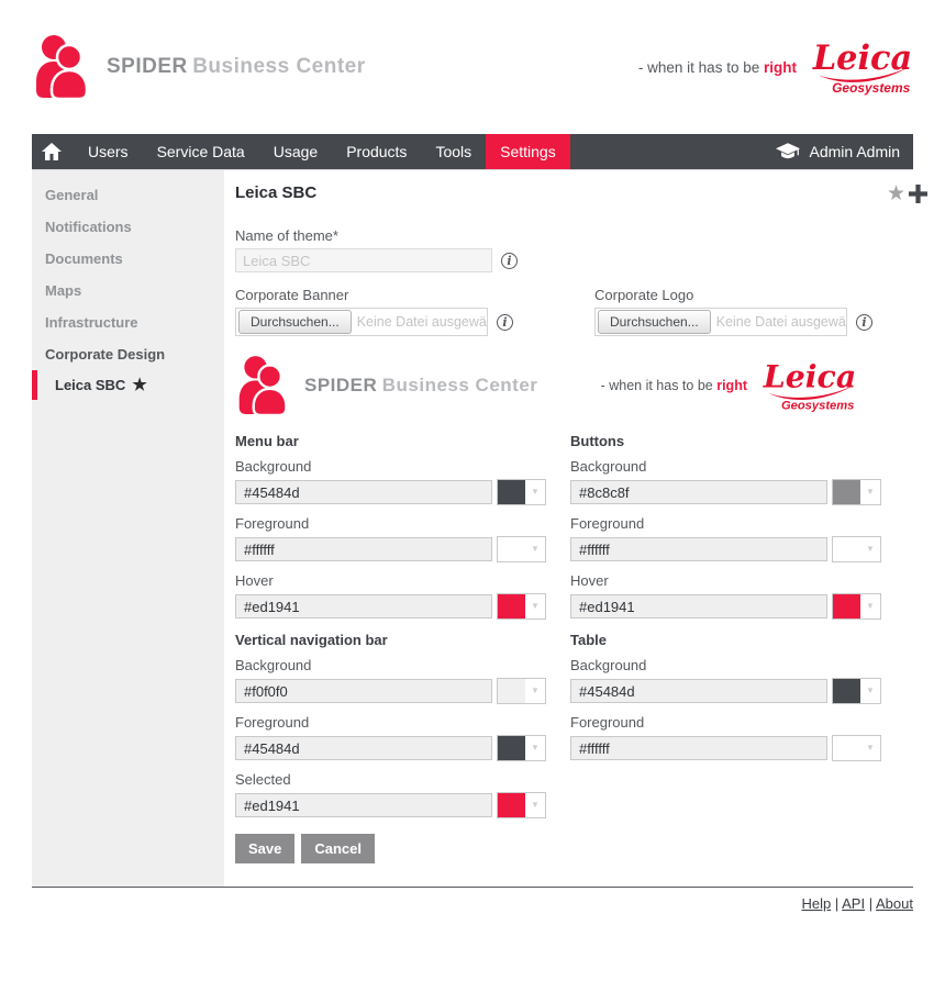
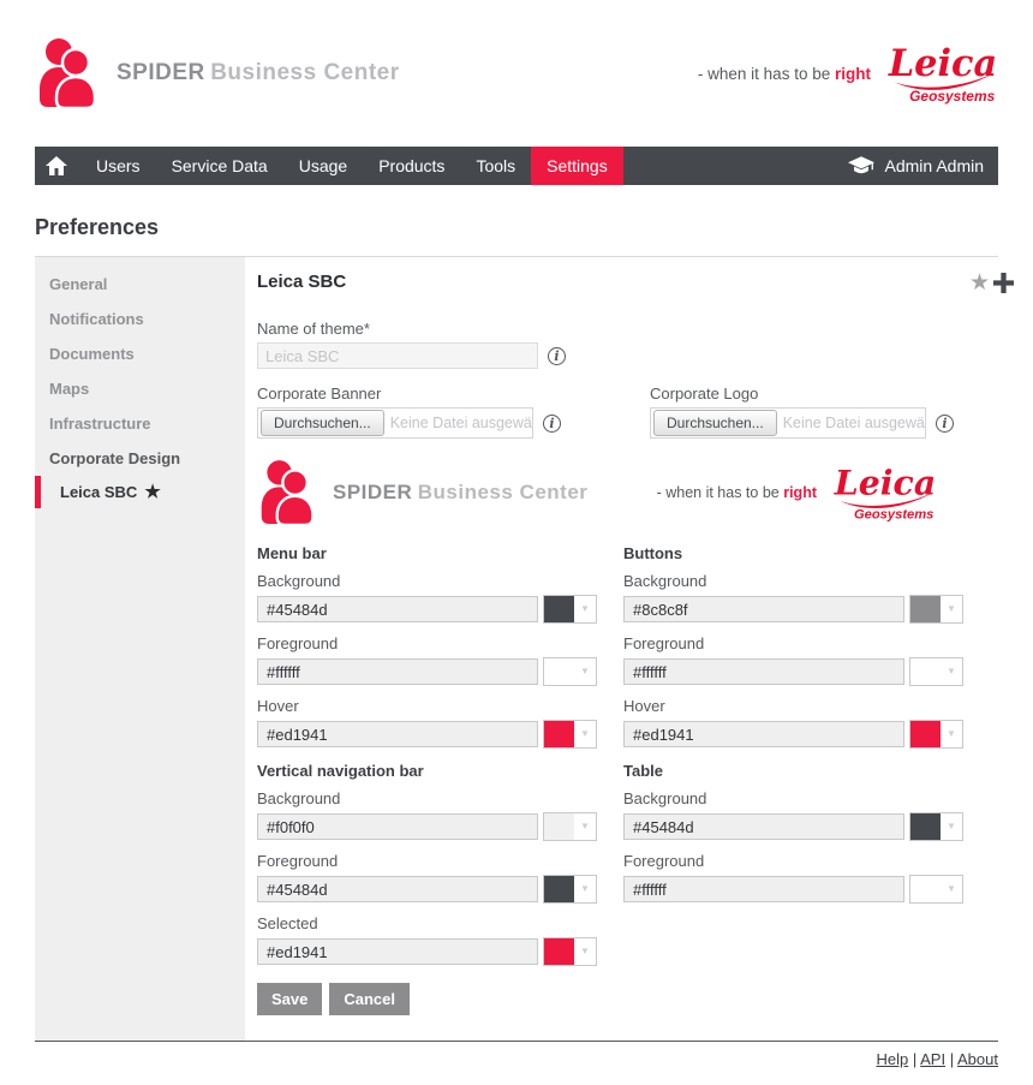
  SPIDER Business Center
  - when it has to be right
  Leica
  Geosystems
  Users
  Service Data
  Usage
  Products
  Tools
  Settings
  Admin Admin
+ Preferences
  General
  Notifications
  Documents
  Maps
  Infrastructure
  Corporate Design
  Leica SBC
  ★
  Leica SBC
  ★
  Name of theme*
  Leica SBC
  i
  Corporate Banner
  Durchsuchen...
  Keine Datei ausgewä
  i
  Corporate Logo
  Durchsuchen...
  Keine Datei ausgewä
  i
  SPIDER Business Center
  - when it has to be right
  Leica
  Geosystems
  Menu bar
  Background
  #45484d
  ▼
  Foreground
  #ffffff
  ▼
  Hover
  #ed1941
  ▼
  Vertical navigation bar
  Background
  #f0f0f0
  ▼
  Foreground
  #45484d
  ▼
  Selected
  #ed1941
  ▼
  Save
  Cancel
  Buttons
  Background
  #8c8c8f
  ▼
  Foreground
  #ffffff
  ▼
  Hover
  #ed1941
  ▼
  Table
  Background
  #45484d
  ▼
  Foreground
  #ffffff
  ▼
  Help | API | About
